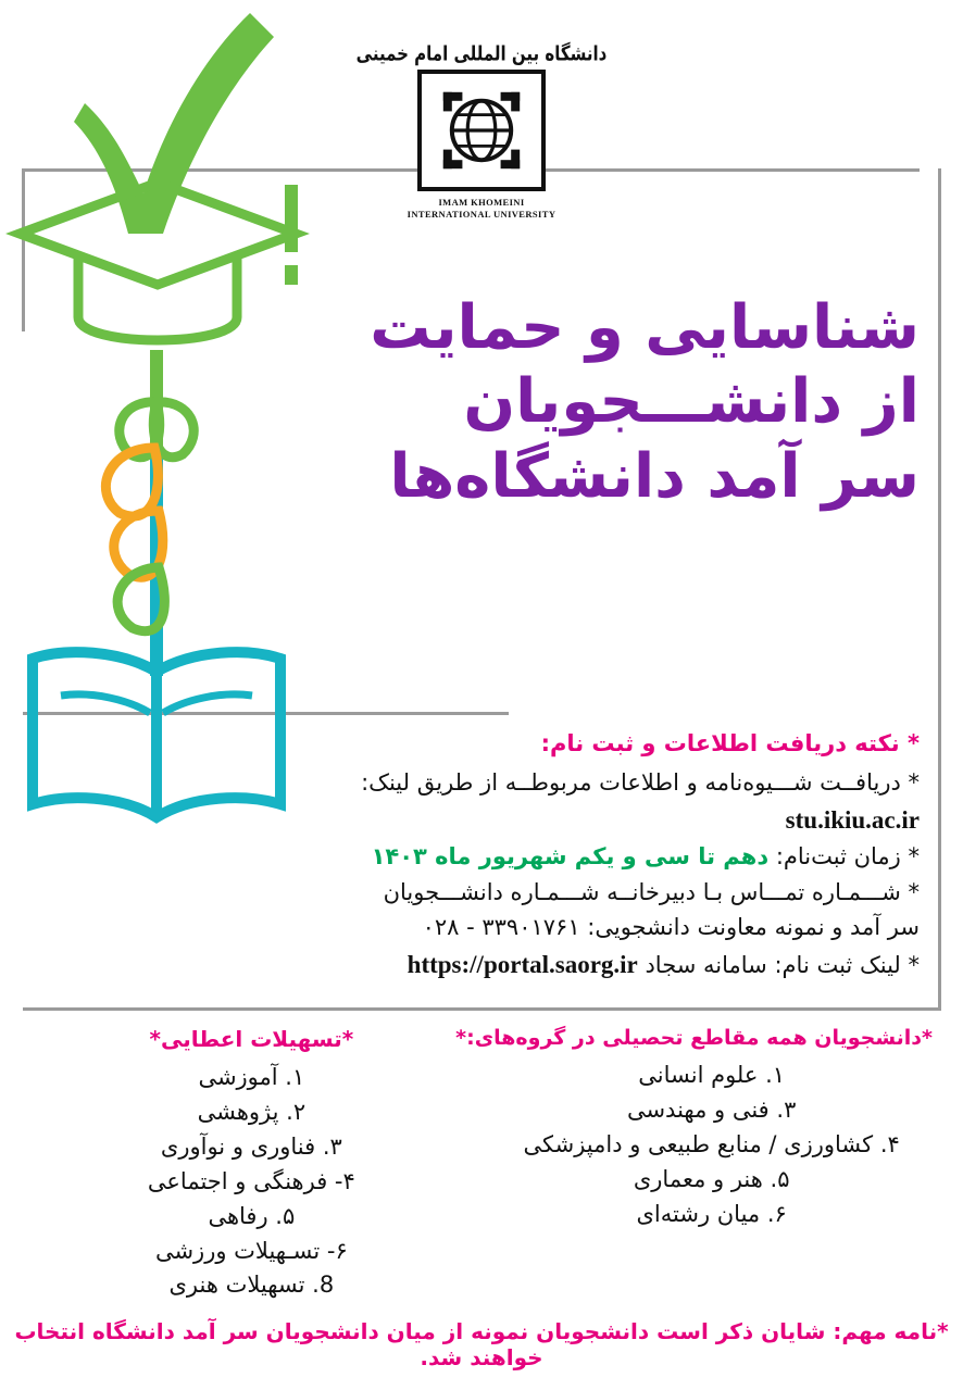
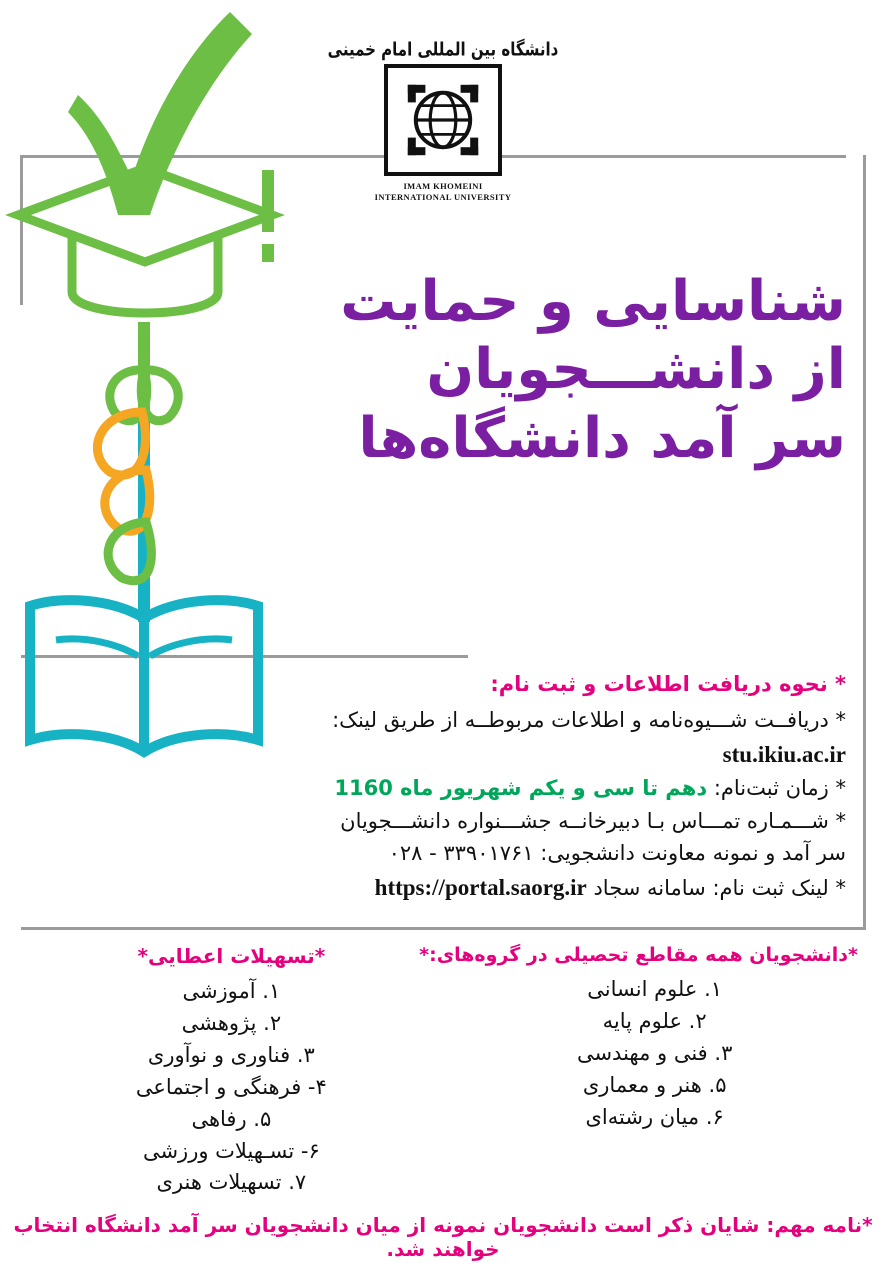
  دانشگاه بین المللی امام خمینی
  IMAM KHOMEINI
  INTERNATIONAL UNIVERSITY
  شناسایی و حمایت
  از دانشـــجویان
  سر آمد دانشگاه‌ها
- * نکته دریافت اطلاعات و ثبت نام:
+ * نحوه دریافت اطلاعات و ثبت نام:
  * دریافــت شـــیوه‌نامه و اطلاعات مربوطــه از طریق لینک:
  stu.ikiu.ac.ir
- * زمان ثبت‌نام: دهم تا سی و یکم شهریور ماه ۱۴۰۳
+ * زمان ثبت‌نام: دهم تا سی و یکم شهریور ماه 1160
- * شـــمـاره تمـــاس بـا دبیرخانــه شـــمـاره دانشـــجویان
+ * شـــمـاره تمـــاس بـا دبیرخانــه جشـــنواره دانشـــجویان
  سر آمد و نمونه معاونت دانشجویی: ۳۳۹۰۱۷۶۱ - ۰۲۸
  * لینک ثبت نام: سامانه سجاد https://portal.saorg.ir
  *دانشجویان همه مقاطع تحصیلی در گروه‌های:*
  ۱. علوم انسانی
+ ۲. علوم پایه
  ۳. فنی و مهندسی
- ۴. کشاورزی / منابع طبیعی و دامپزشکی
  ۵. هنر و معماری
  ۶. میان رشته‌ای
  *تسهیلات اعطایی*
  ۱. آموزشی
  ۲. پژوهشی
  ۳. فناوری و نوآوری
  ۴- فرهنگی و اجتماعی
  ۵. رفاهی
  ۶- تسـهیلات ورزشی
- 8. تسهیلات هنری
+ ۷. تسهیلات هنری
  *نامه مهم: شایان ذکر است دانشجویان نمونه از میان دانشجویان سر آمد دانشگاه انتخاب خواهند شد.
